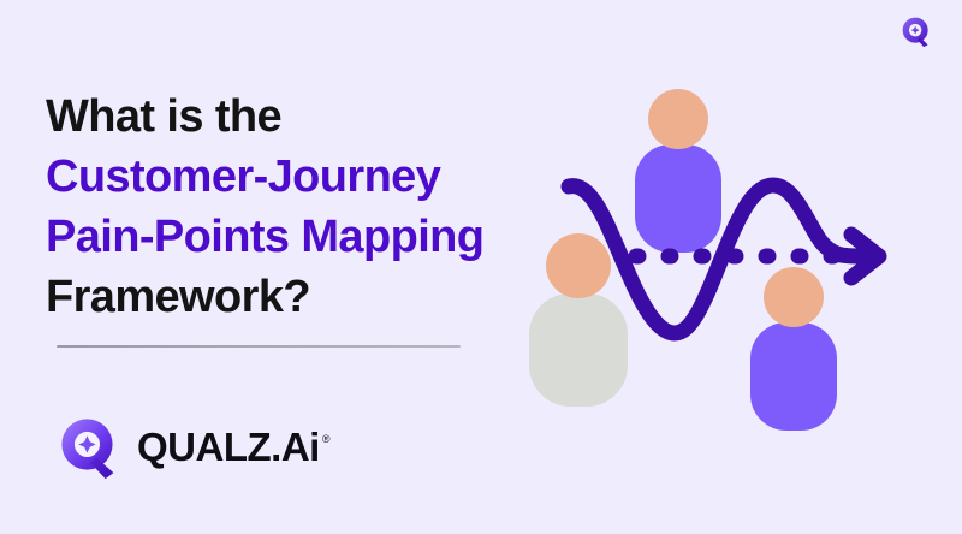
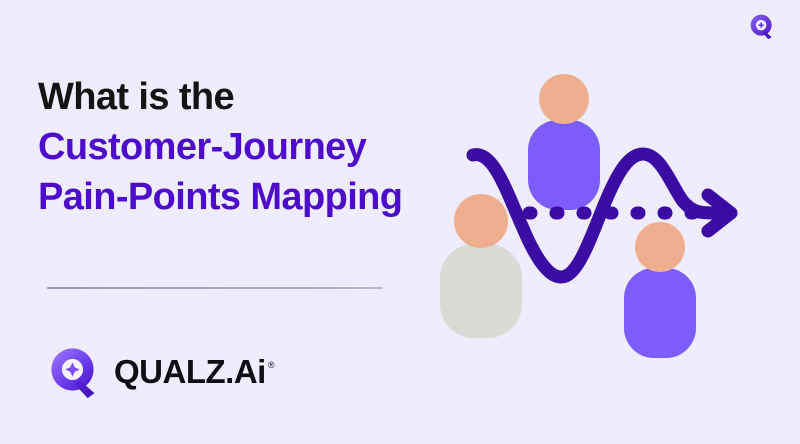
  What is the
  Customer-Journey
  Pain-Points Mapping
- Framework?
  QUALZ.Ai
  ®
